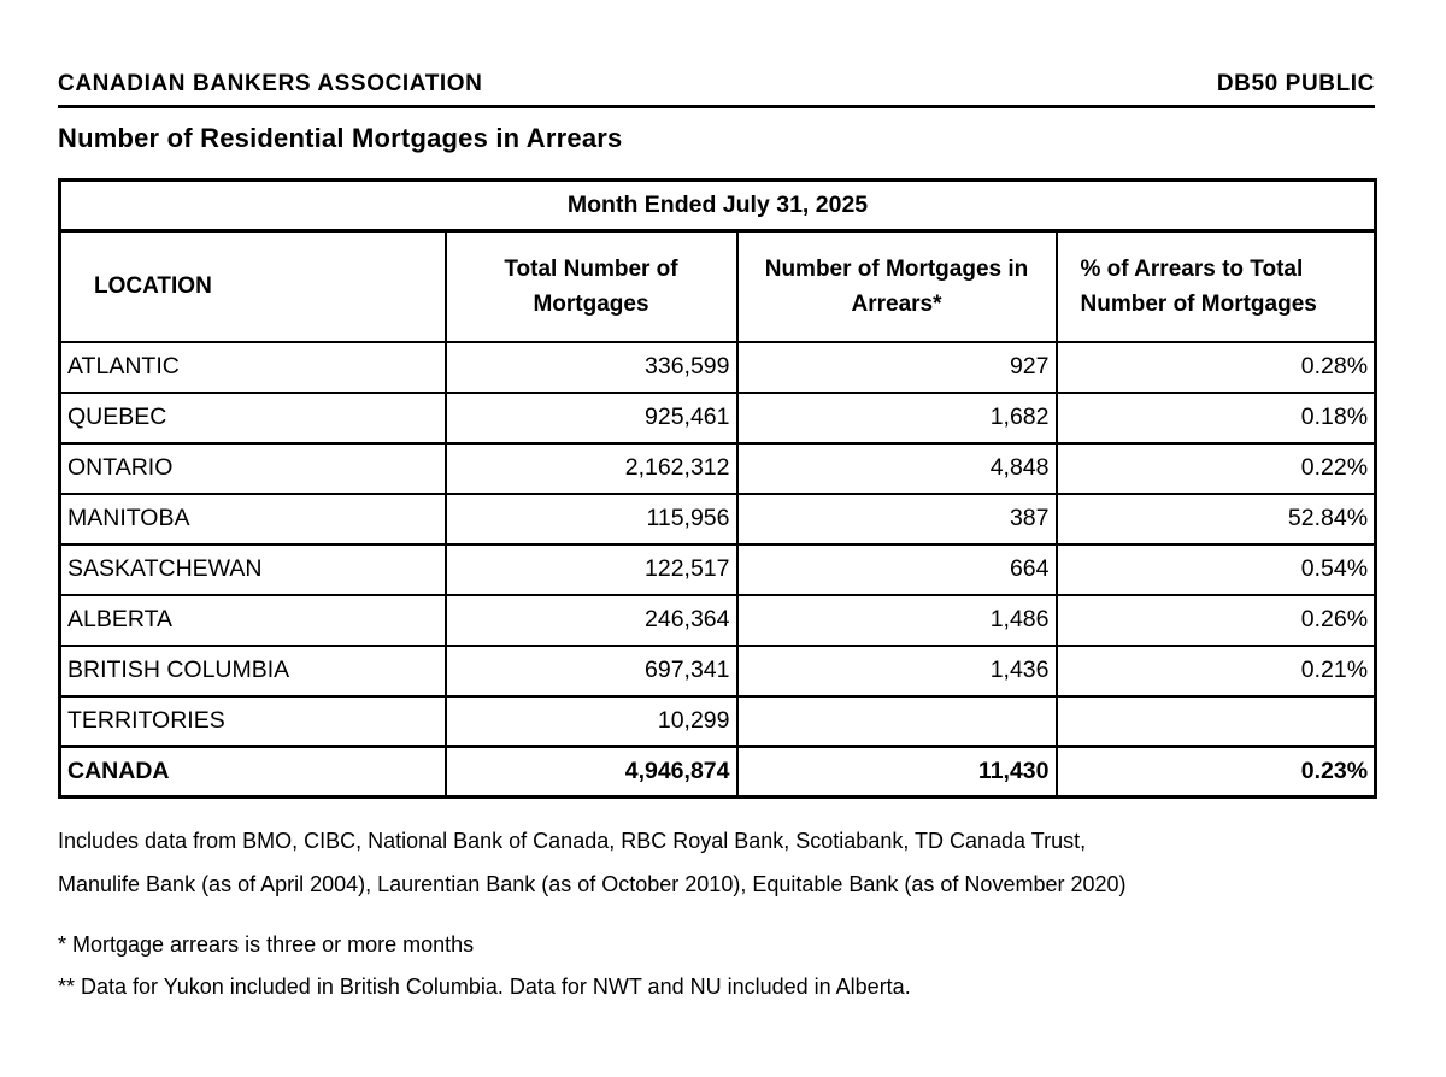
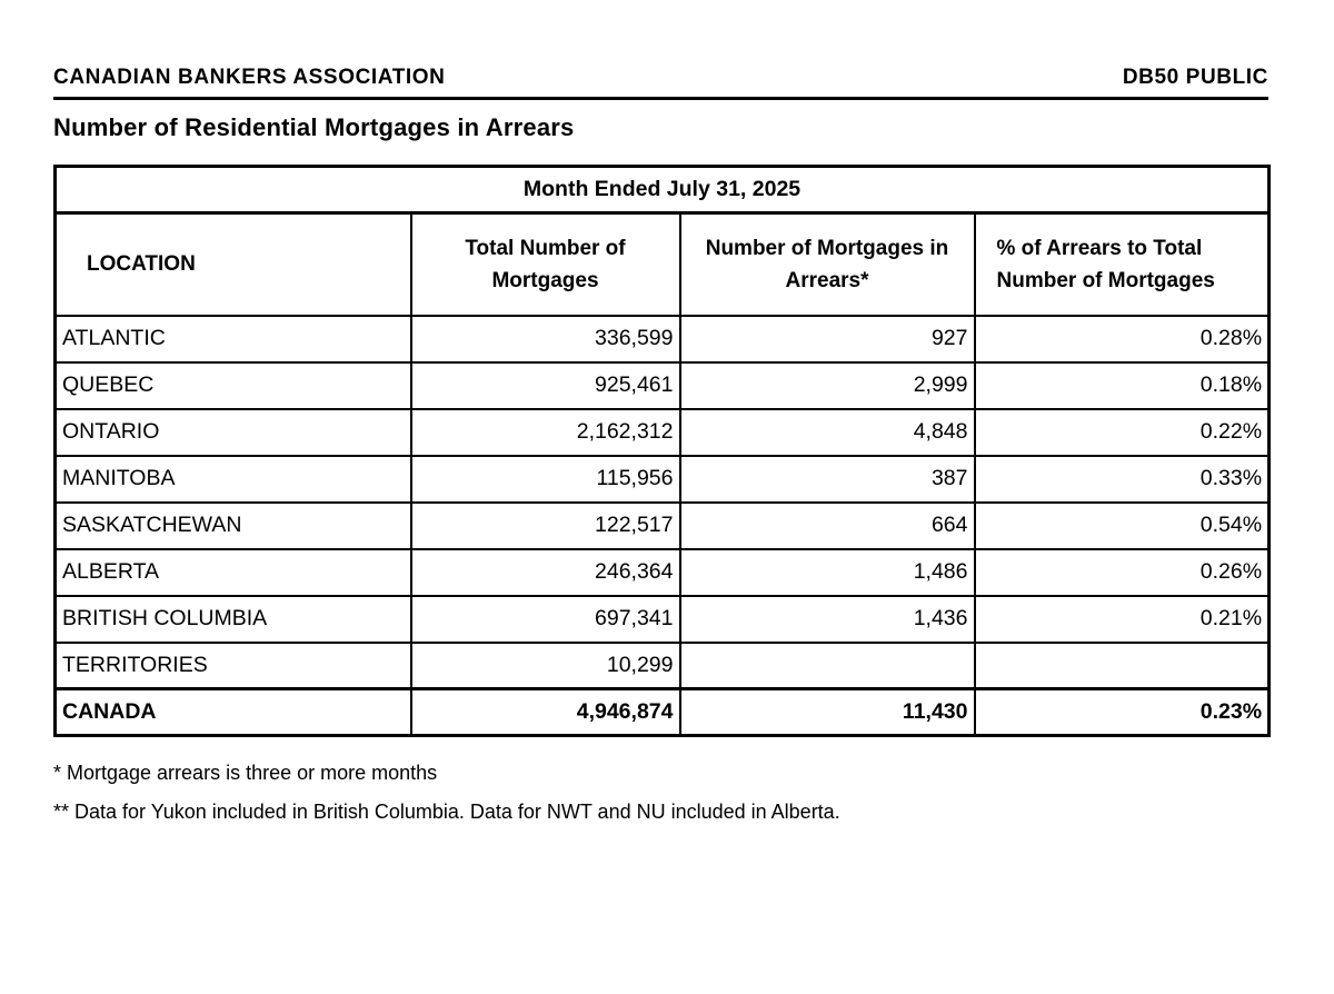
  CANADIAN BANKERS ASSOCIATION
  DB50 PUBLIC
  Number of Residential Mortgages in Arrears
  Month Ended July 31, 2025
  LOCATION	Total Number of Mortgages	Number of Mortgages in Arrears*	% of Arrears to Total Number of Mortgages
  ATLANTIC	336,599	927	0.28%
- QUEBEC	925,461	1,682	0.18%
+ QUEBEC	925,461	2,999	0.18%
  ONTARIO	2,162,312	4,848	0.22%
- MANITOBA	115,956	387	52.84%
+ MANITOBA	115,956	387	0.33%
  SASKATCHEWAN	122,517	664	0.54%
  ALBERTA	246,364	1,486	0.26%
  BRITISH COLUMBIA	697,341	1,436	0.21%
  TERRITORIES	10,299
  CANADA	4,946,874	11,430	0.23%
- Includes data from BMO, CIBC, National Bank of Canada, RBC Royal Bank, Scotiabank, TD Canada Trust,
- Manulife Bank (as of April 2004), Laurentian Bank (as of October 2010), Equitable Bank (as of November 2020)
  * Mortgage arrears is three or more months
  ** Data for Yukon included in British Columbia. Data for NWT and NU included in Alberta.
